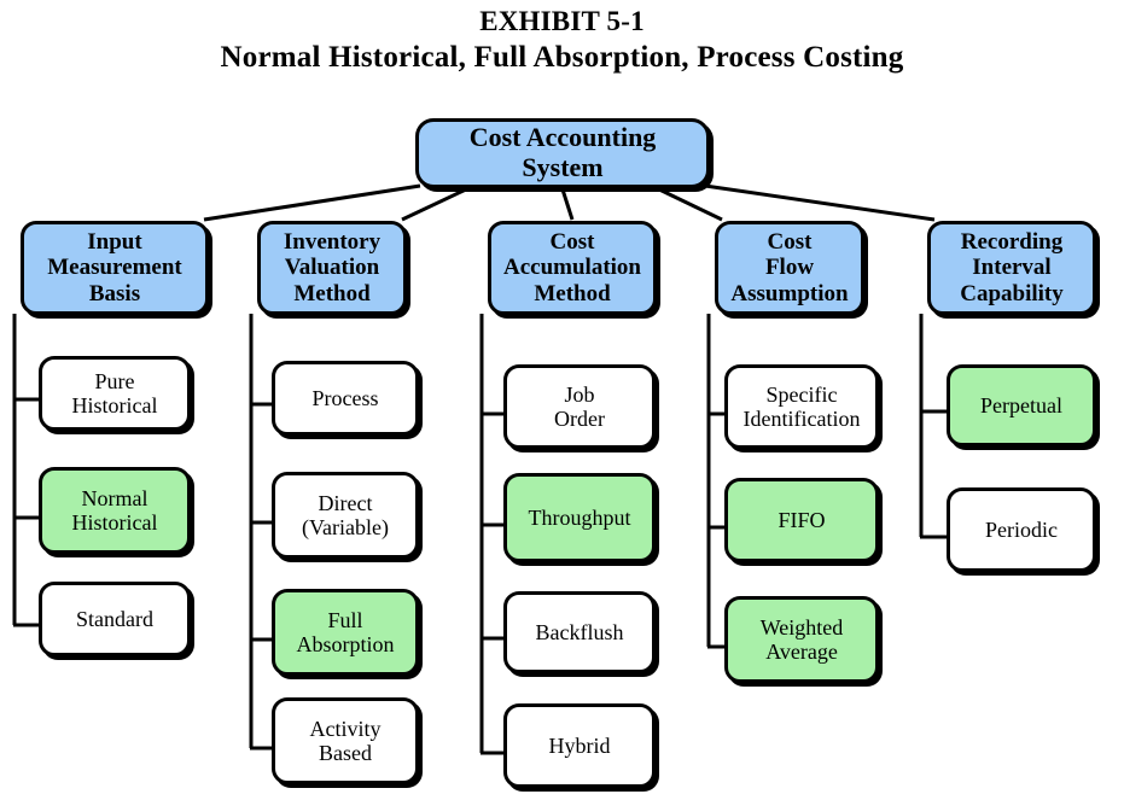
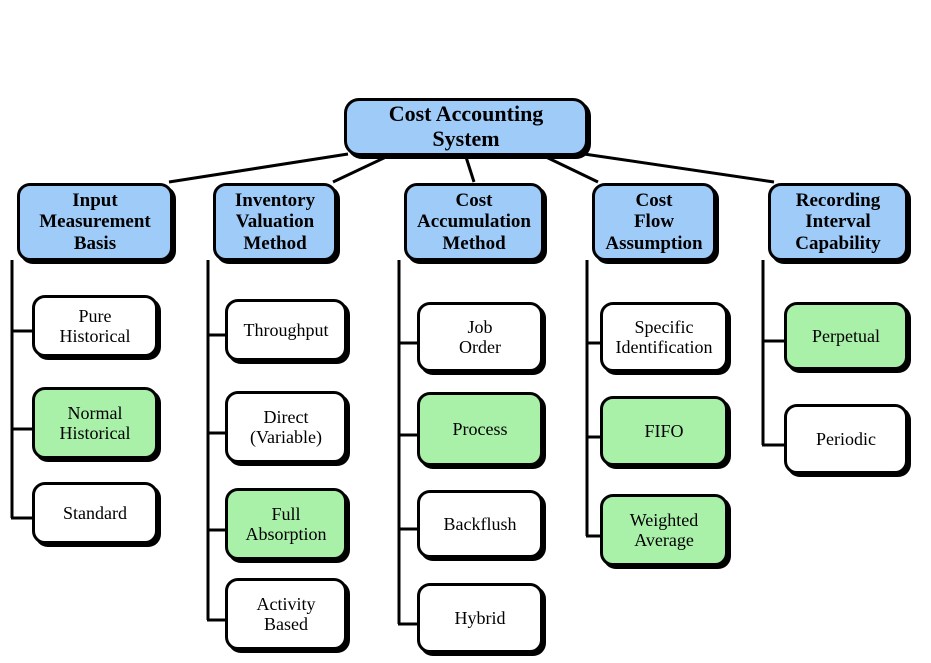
- EXHIBIT 5-1
- Normal Historical, Full Absorption, Process Costing
  Cost Accounting
  System
  Input
  Measurement
  Basis
  Pure
  Historical
  Normal
  Historical
  Standard
  Inventory
  Valuation
  Method
- Process
+ Throughput
  Direct
  (Variable)
  Full
  Absorption
  Activity
  Based
  Cost
  Accumulation
  Method
  Job
  Order
- Throughput
+ Process
  Backflush
  Hybrid
  Cost
  Flow
  Assumption
  Specific
  Identification
  FIFO
  Weighted
  Average
  Recording
  Interval
  Capability
  Perpetual
  Periodic
